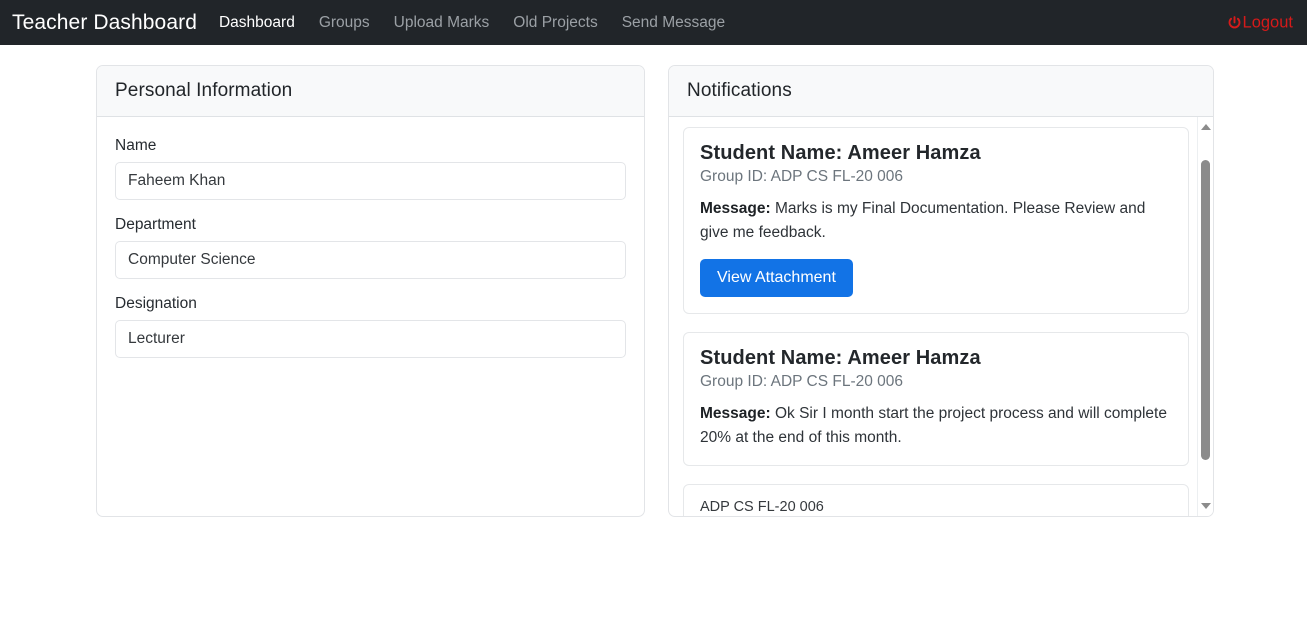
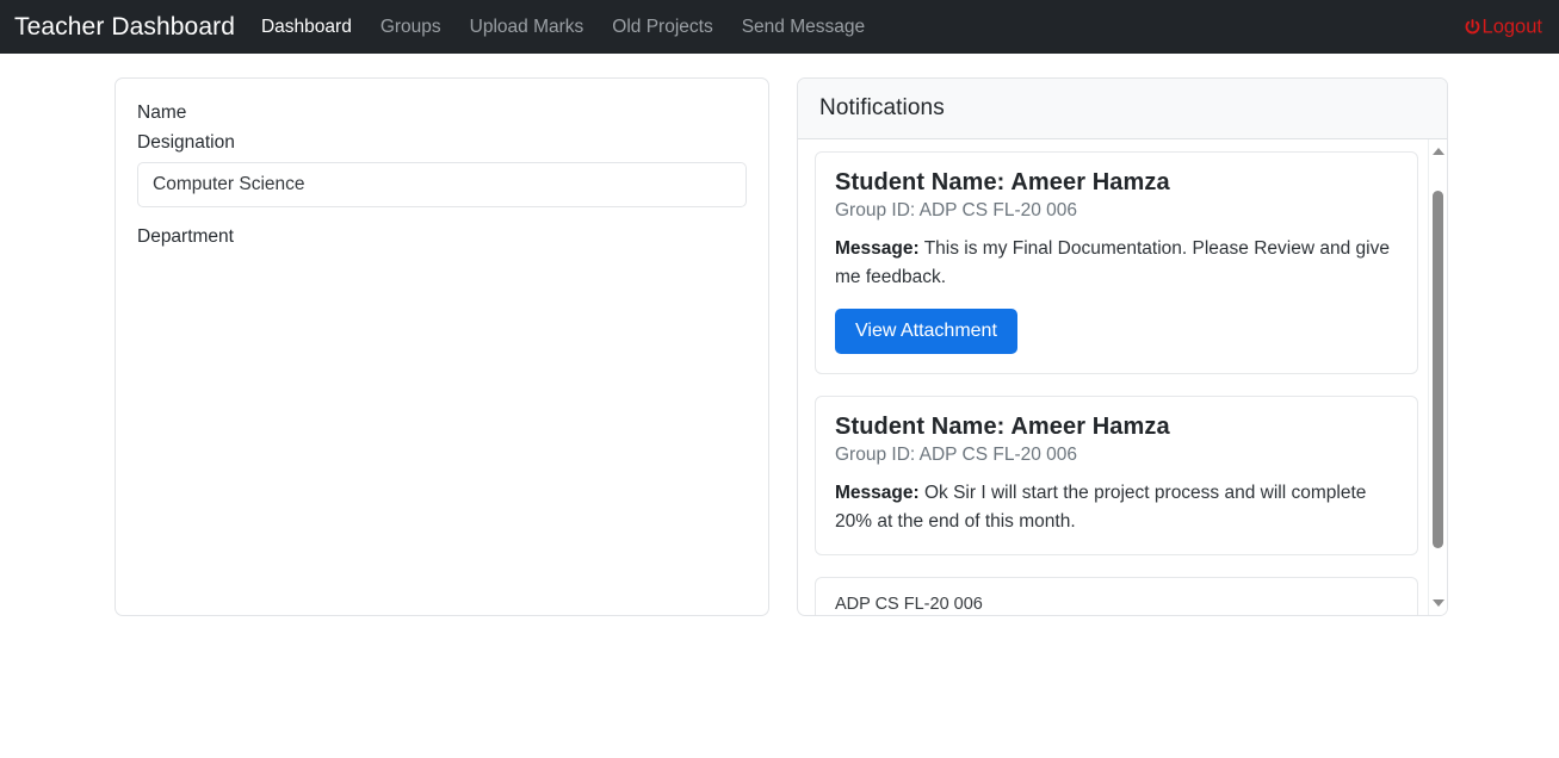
  Teacher Dashboard
  Dashboard
  Groups
  Upload Marks
  Old Projects
  Send Message
  Logout
- Personal Information
  Name
- Faheem Khan
- Department
+ Designation
  Computer Science
- Designation
+ Department
- Lecturer
  Notifications
  Student Name: Ameer Hamza
  Group ID: ADP CS FL-20 006
- Message: Marks is my Final Documentation. Please Review and give me feedback.
+ Message: This is my Final Documentation. Please Review and give me feedback.
  View Attachment
  Student Name: Ameer Hamza
  Group ID: ADP CS FL-20 006
- Message: Ok Sir I month start the project process and will complete 20% at the end of this month.
+ Message: Ok Sir I will start the project process and will complete 20% at the end of this month.
  ADP CS FL-20 006
